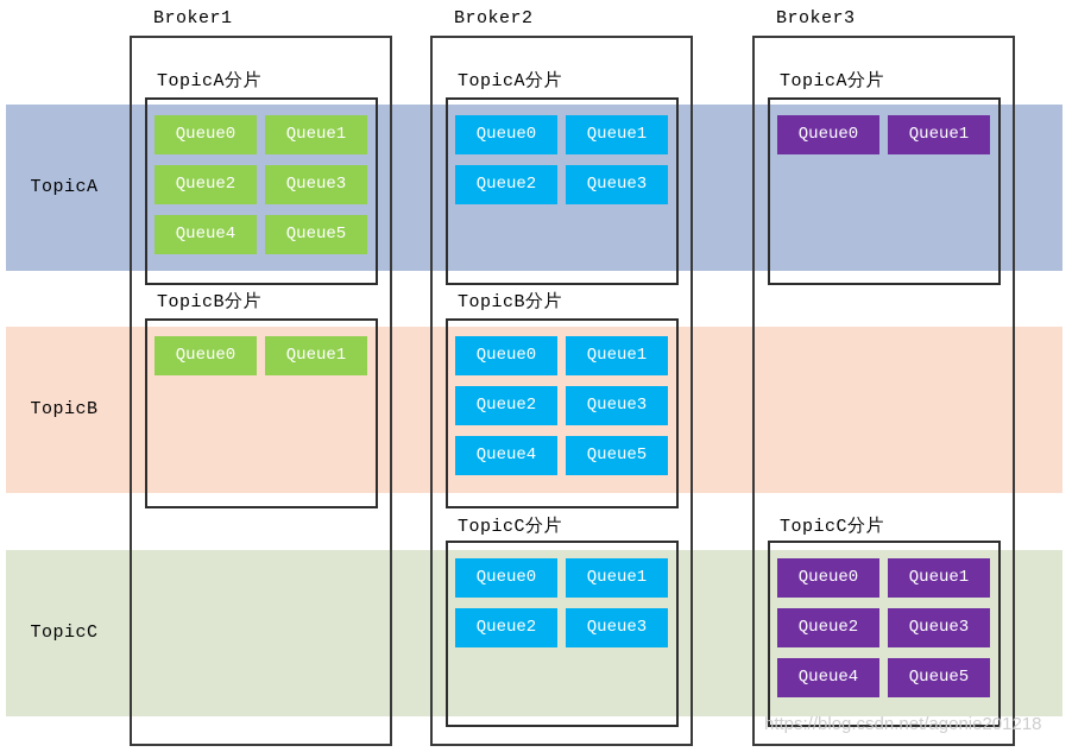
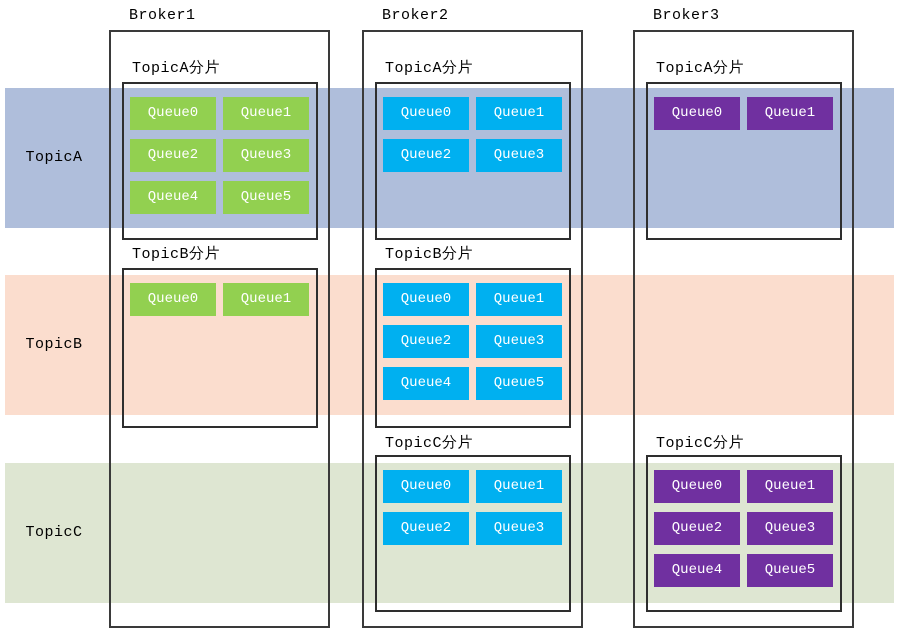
- https://blog.csdn.net/agonie201218
  TopicA
  TopicB
  TopicC
  Broker1
  TopicA分片
  Queue0
  Queue1
  Queue2
  Queue3
  Queue4
  Queue5
  TopicB分片
  Queue0
  Queue1
  Broker2
  TopicA分片
  Queue0
  Queue1
  Queue2
  Queue3
  TopicB分片
  Queue0
  Queue1
  Queue2
  Queue3
  Queue4
  Queue5
  TopicC分片
  Queue0
  Queue1
  Queue2
  Queue3
  Broker3
  TopicA分片
  Queue0
  Queue1
  TopicC分片
  Queue0
  Queue1
  Queue2
  Queue3
  Queue4
  Queue5
